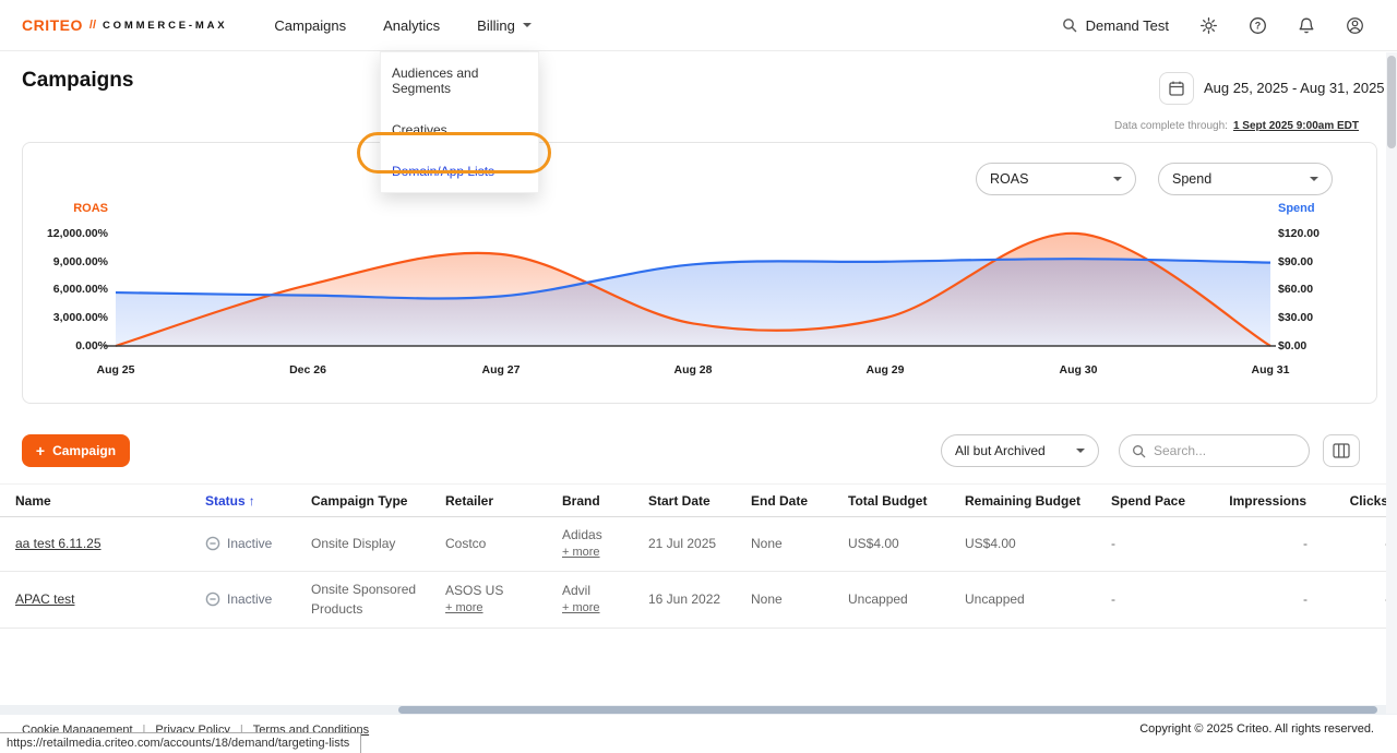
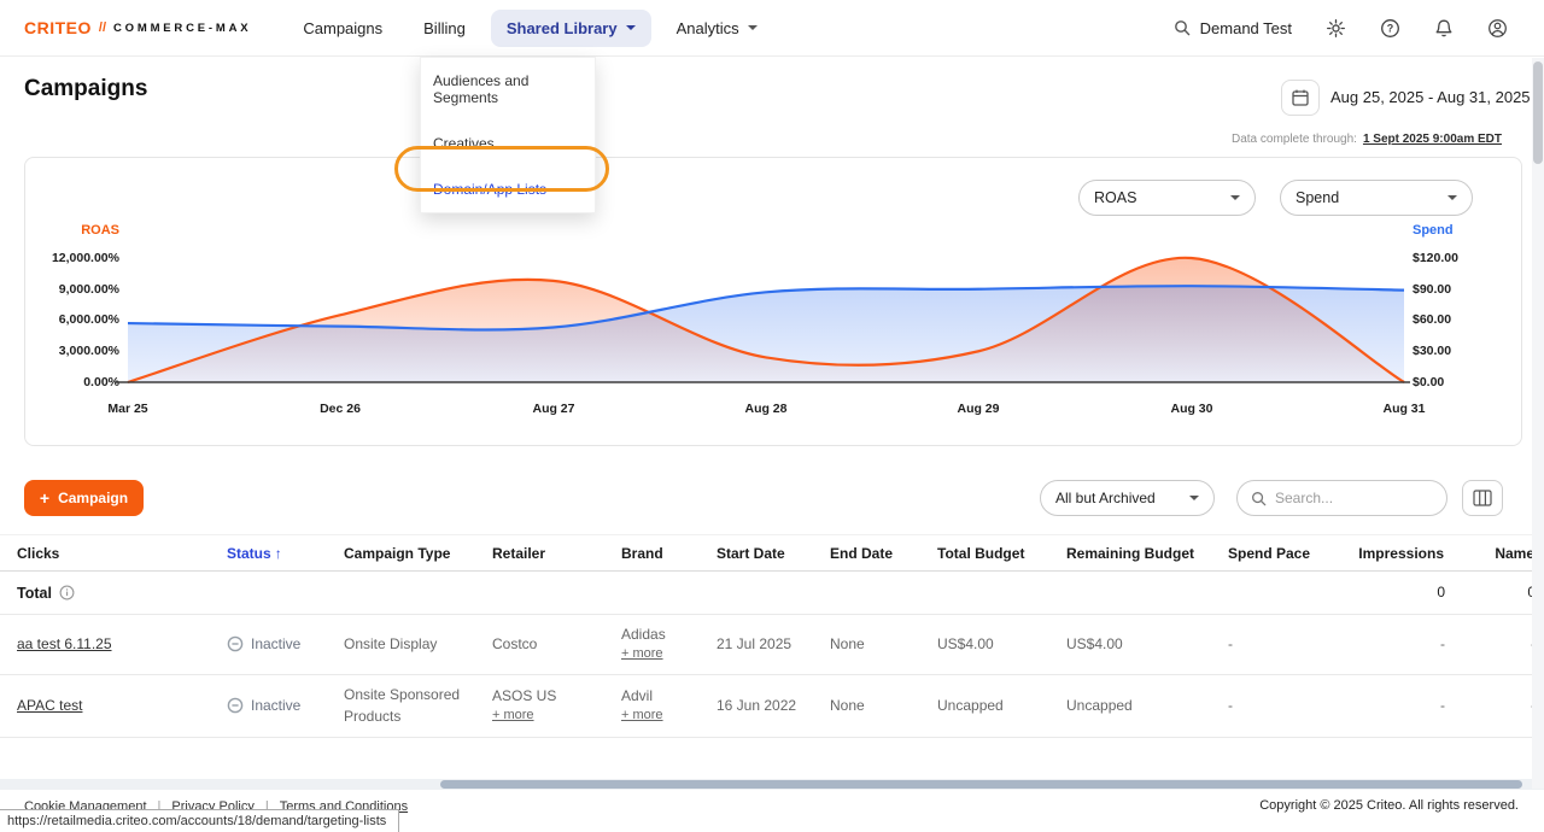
  CRITEO
  //
  COMMERCE-MAX
  Campaigns
- Analytics
+ Billing
+ Shared Library
- Billing
+ Analytics
  Demand Test
  ?
  Audiences and Segments
  Creatives
  Domain/App Lists
  Campaigns
  Aug 25, 2025 - Aug 31, 2025
  Data complete through:
  1 Sept 2025 9:00am EDT
  ROAS
  Spend
  ROAS
  Spend
  12,000.00%
  9,000.00%
  6,000.00%
  3,000.00%
  0.00%
  $120.00
  $90.00
  $60.00
  $30.00
  $0.00
- Aug 25
+ Mar 25
  Dec 26
  Aug 27
  Aug 28
  Aug 29
  Aug 30
  Aug 31
  +
  Campaign
  All but Archived
  Search...
- Name
+ Clicks
  Status
  Campaign Type
  Retailer
  Brand
  Start Date
  End Date
  Total Budget
  Remaining Budget
  Spend Pace
  Impressions
- Clicks
+ Name
+ Total
+ 0
  aa test 6.11.25
  Inactive
  Onsite Display
  Costco
  Adidas
  + more
  21 Jul 2025
  None
  US$4.00
  US$4.00
  -
  -
  APAC test
  Inactive
  Onsite Sponsored Products
  ASOS US
  + more
  Advil
  + more
  16 Jun 2022
  None
  Uncapped
  Uncapped
  -
  -
  Cookie Management
  Privacy Policy
  Terms and Conditions
  Copyright © 2025 Criteo. All rights reserved.
  https://retailmedia.criteo.com/accounts/18/demand/targeting-lists
